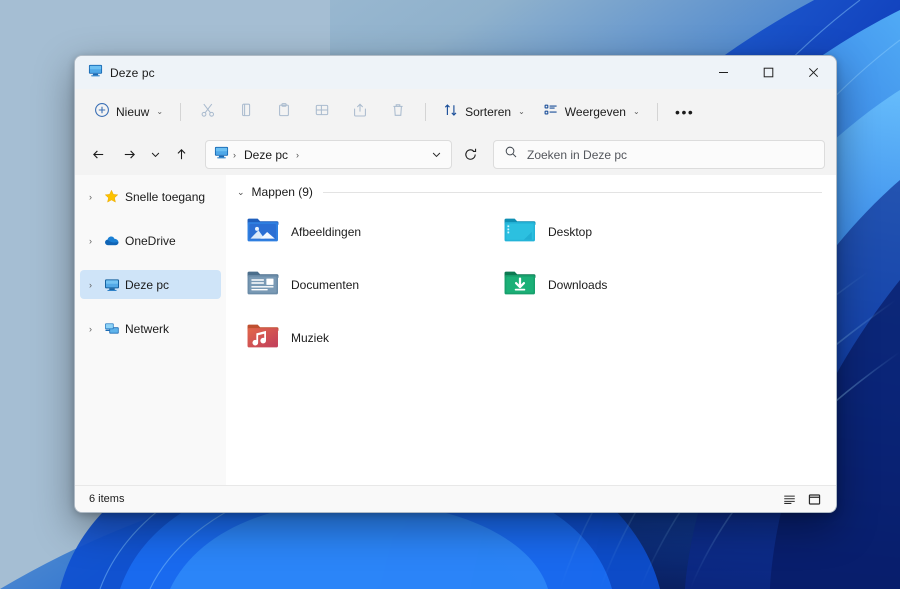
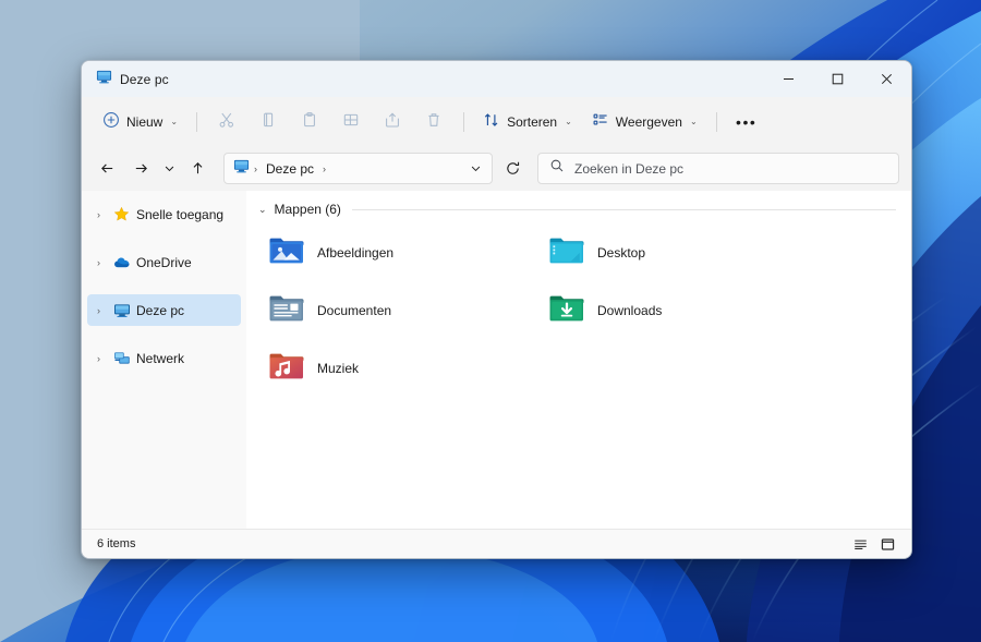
  Deze pc
  Nieuw
  ⌄
  Sorteren
  ⌄
  Weergeven
  ⌄
  •••
  ›
  Deze pc
  ›
  Zoeken in Deze pc
  ›
  Snelle toegang
  ›
  OneDrive
  ›
  Deze pc
  ›
  Netwerk
  ⌄
- Mappen (9)
+ Mappen (6)
  Afbeeldingen
  Desktop
  Documenten
  Downloads
  Muziek
  6 items
